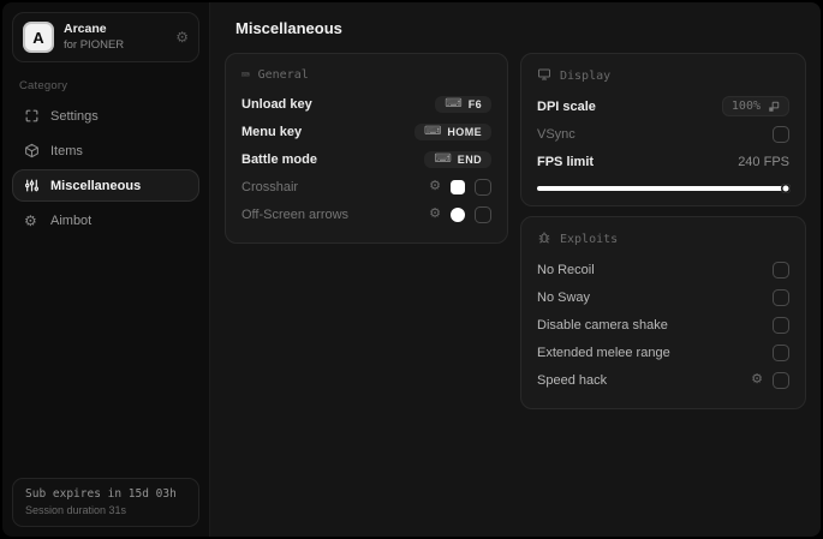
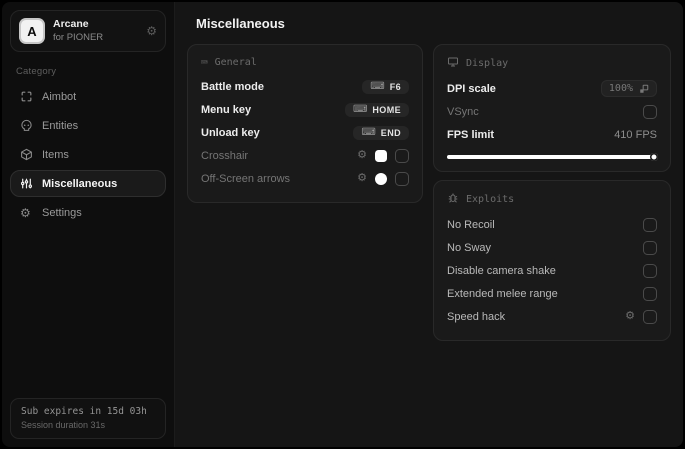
  A
  Arcane
  for PIONER
  ⚙
  Category
- Settings
+ Aimbot
+ Entities
  Items
  Miscellaneous
  ⚙
- Aimbot
+ Settings
  Sub expires in 15d 03h
  Session duration 31s
  Miscellaneous
  ⌨
  General
- Unload key
+ Battle mode
  ⌨
  F6
  Menu key
  ⌨
  HOME
- Battle mode
+ Unload key
  ⌨
  END
  Crosshair
  ⚙
  Off-Screen arrows
  ⚙
  Display
  DPI scale
  100%
  VSync
  FPS limit
- 240 FPS
+ 410 FPS
  Exploits
  No Recoil
  No Sway
  Disable camera shake
  Extended melee range
  Speed hack
  ⚙
